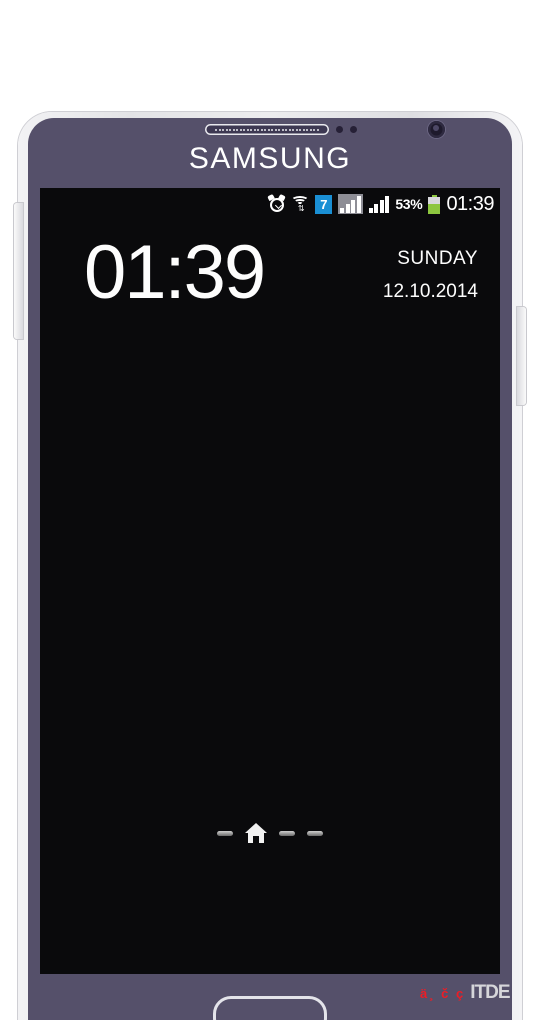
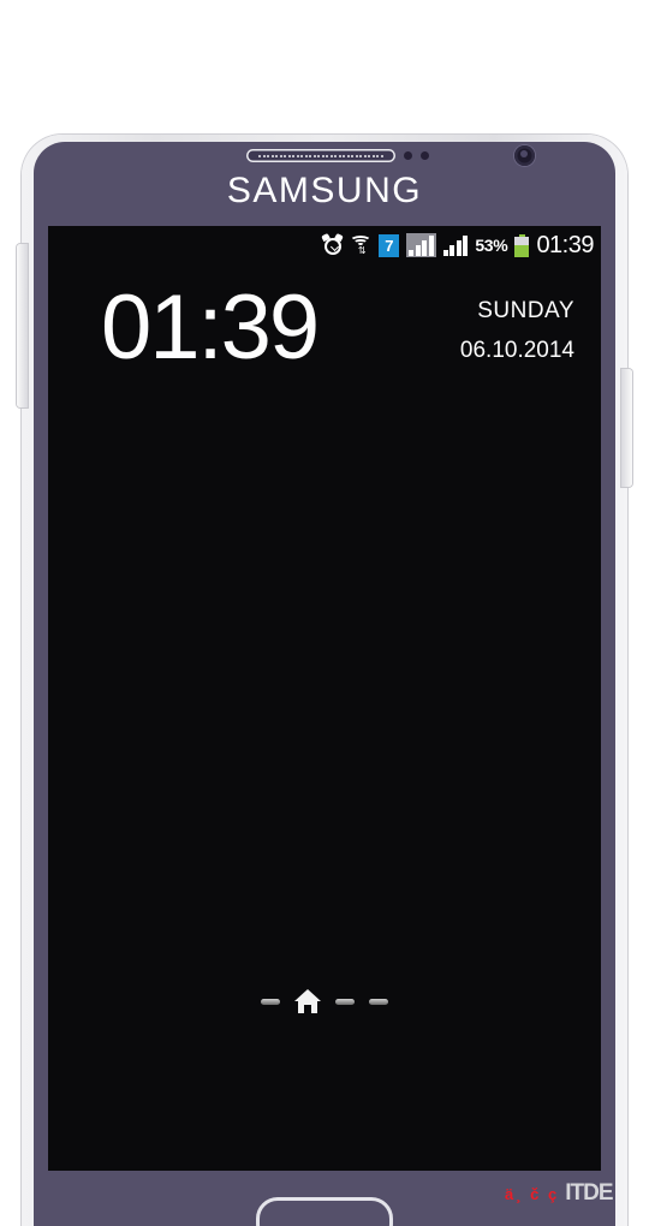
  SAMSUNG
  ⇅
  7
  53%
  01:39
  01:39
  SUNDAY
- 12.10.2014
+ 06.10.2014
  ä¸ č ç
  ITDE
